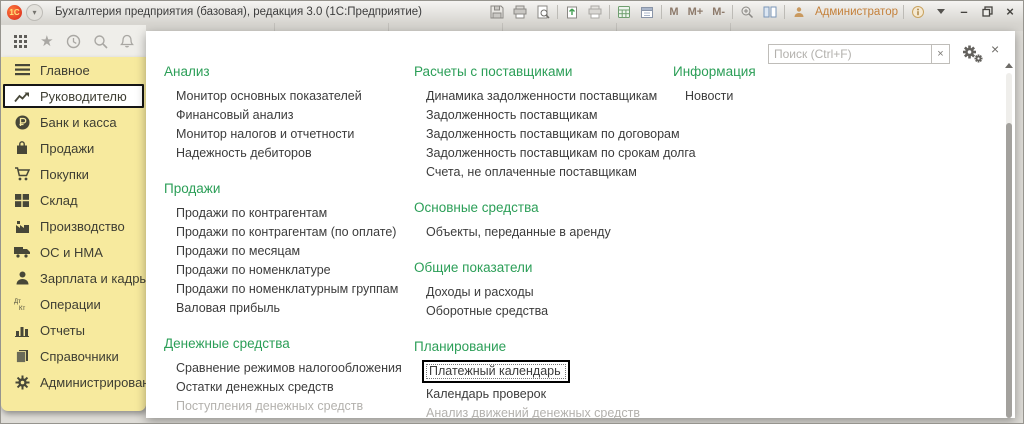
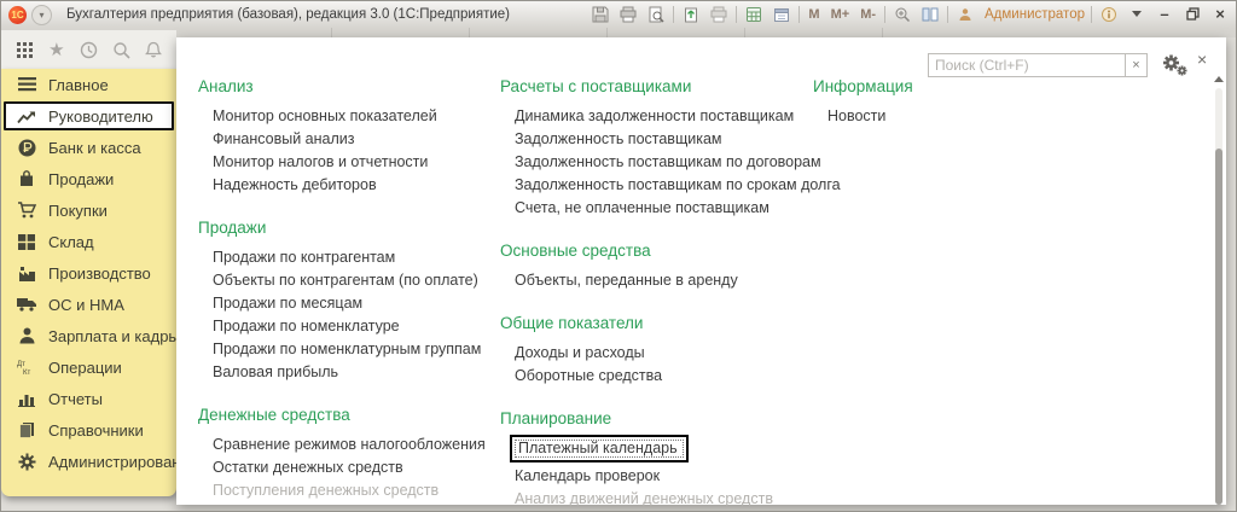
  1С
  ▾
  Бухгалтерия предприятия (базовая), редакция 3.0 (1С:Предприятие)
  M
  M+
  M-
  Администратор
  –
  ×
  ★
  Главное
  Руководителю
  Банк и касса
  Продажи
  Покупки
  Склад
  Производство
  ОС и НМА
  Зарплата и кадры
  Операции
  Отчеты
  Справочники
  Администрирова
  Поиск (Ctrl+F)
  ×
  ×
  Анализ
  Монитор основных показателей
  Финансовый анализ
  Монитор налогов и отчетности
  Надежность дебиторов
  Продажи
  Продажи по контрагентам
- Продажи по контрагентам (по оплате)
+ Объекты по контрагентам (по оплате)
  Продажи по месяцам
  Продажи по номенклатуре
  Продажи по номенклатурным группам
  Валовая прибыль
  Денежные средства
  Сравнение режимов налогообложения
  Остатки денежных средств
  Поступления денежных средств
  Расчеты с поставщиками
  Динамика задолженности поставщикам
  Задолженность поставщикам
  Задолженность поставщикам по договорам
  Задолженность поставщикам по срокам долга
  Счета, не оплаченные поставщикам
  Основные средства
  Объекты, переданные в аренду
  Общие показатели
  Доходы и расходы
  Оборотные средства
  Планирование
  Платежный календарь
  Календарь проверок
  Анализ движений денежных средств
  Информация
  Новости
